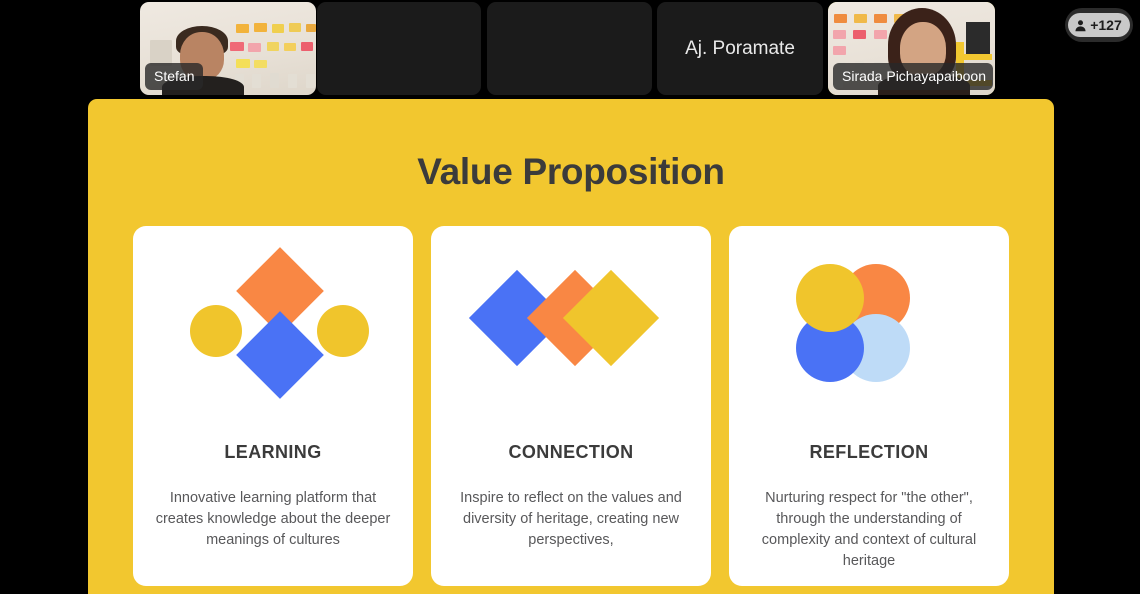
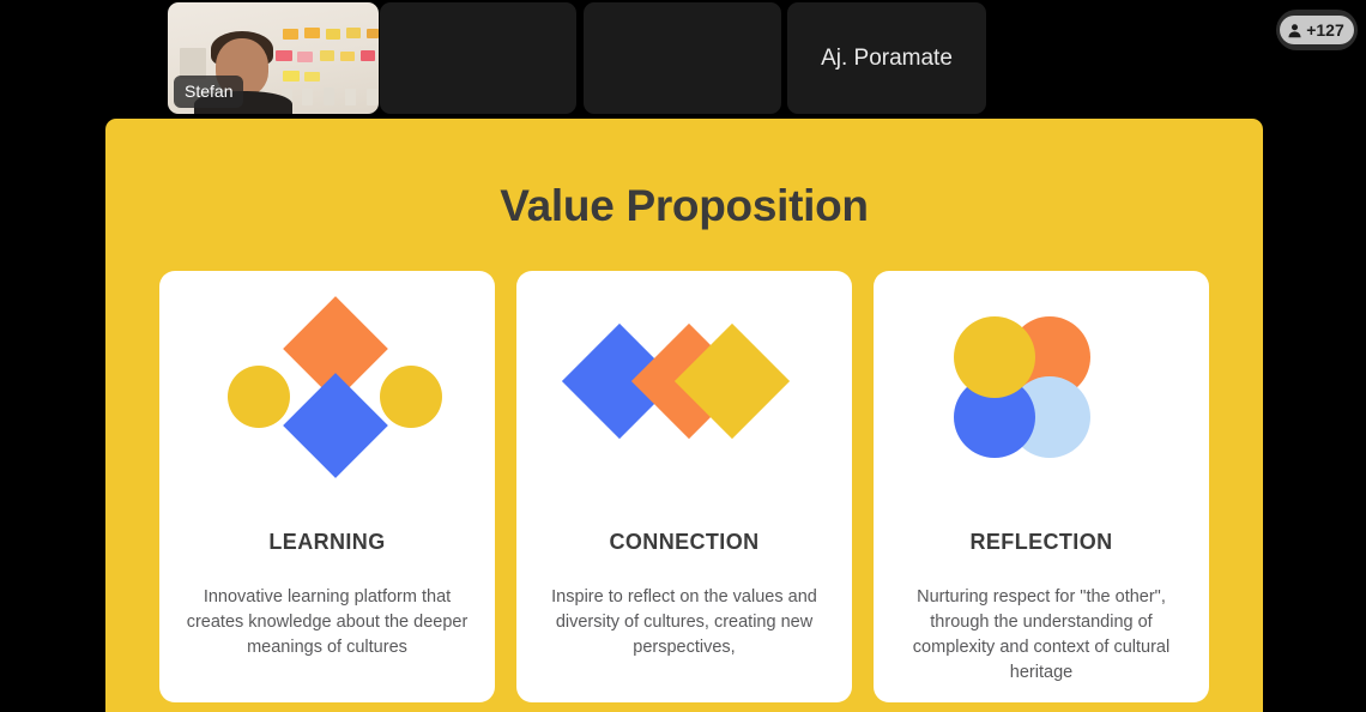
  Value Proposition
  LEARNING
  Innovative learning platform that creates knowledge about the deeper meanings of cultures
  CONNECTION
- Inspire to reflect on the values and diversity of heritage, creating new perspectives,
+ Inspire to reflect on the values and diversity of cultures, creating new perspectives,
  REFLECTION
  Nurturing respect for "the other", through the understanding of complexity and context of cultural heritage
  Stefan
  Aj. Poramate
- Sirada Pichayapaiboon
  +127
